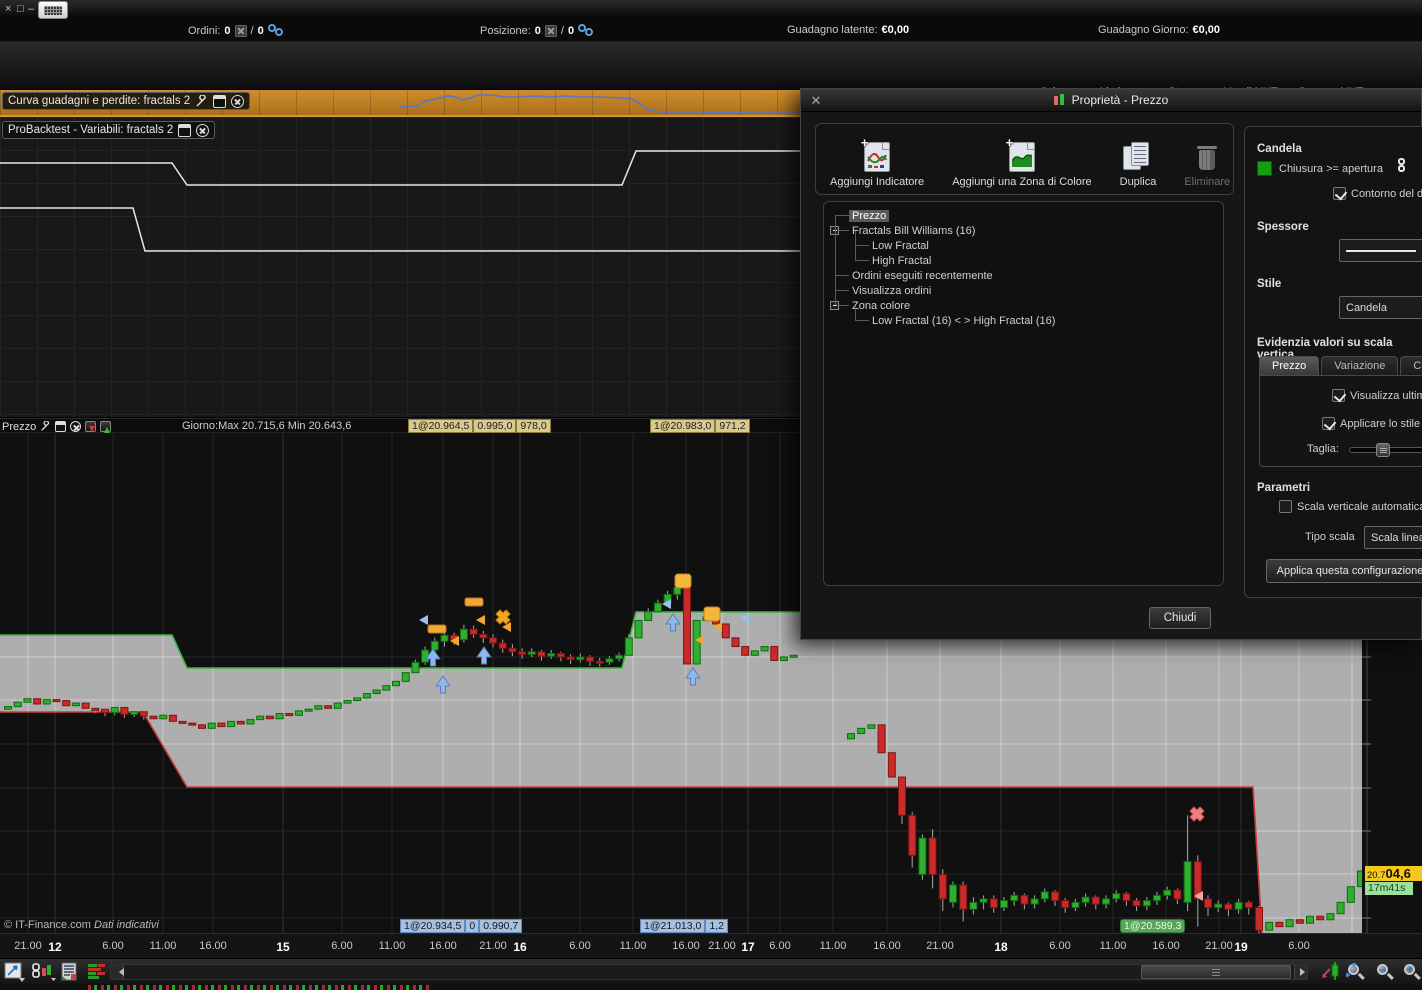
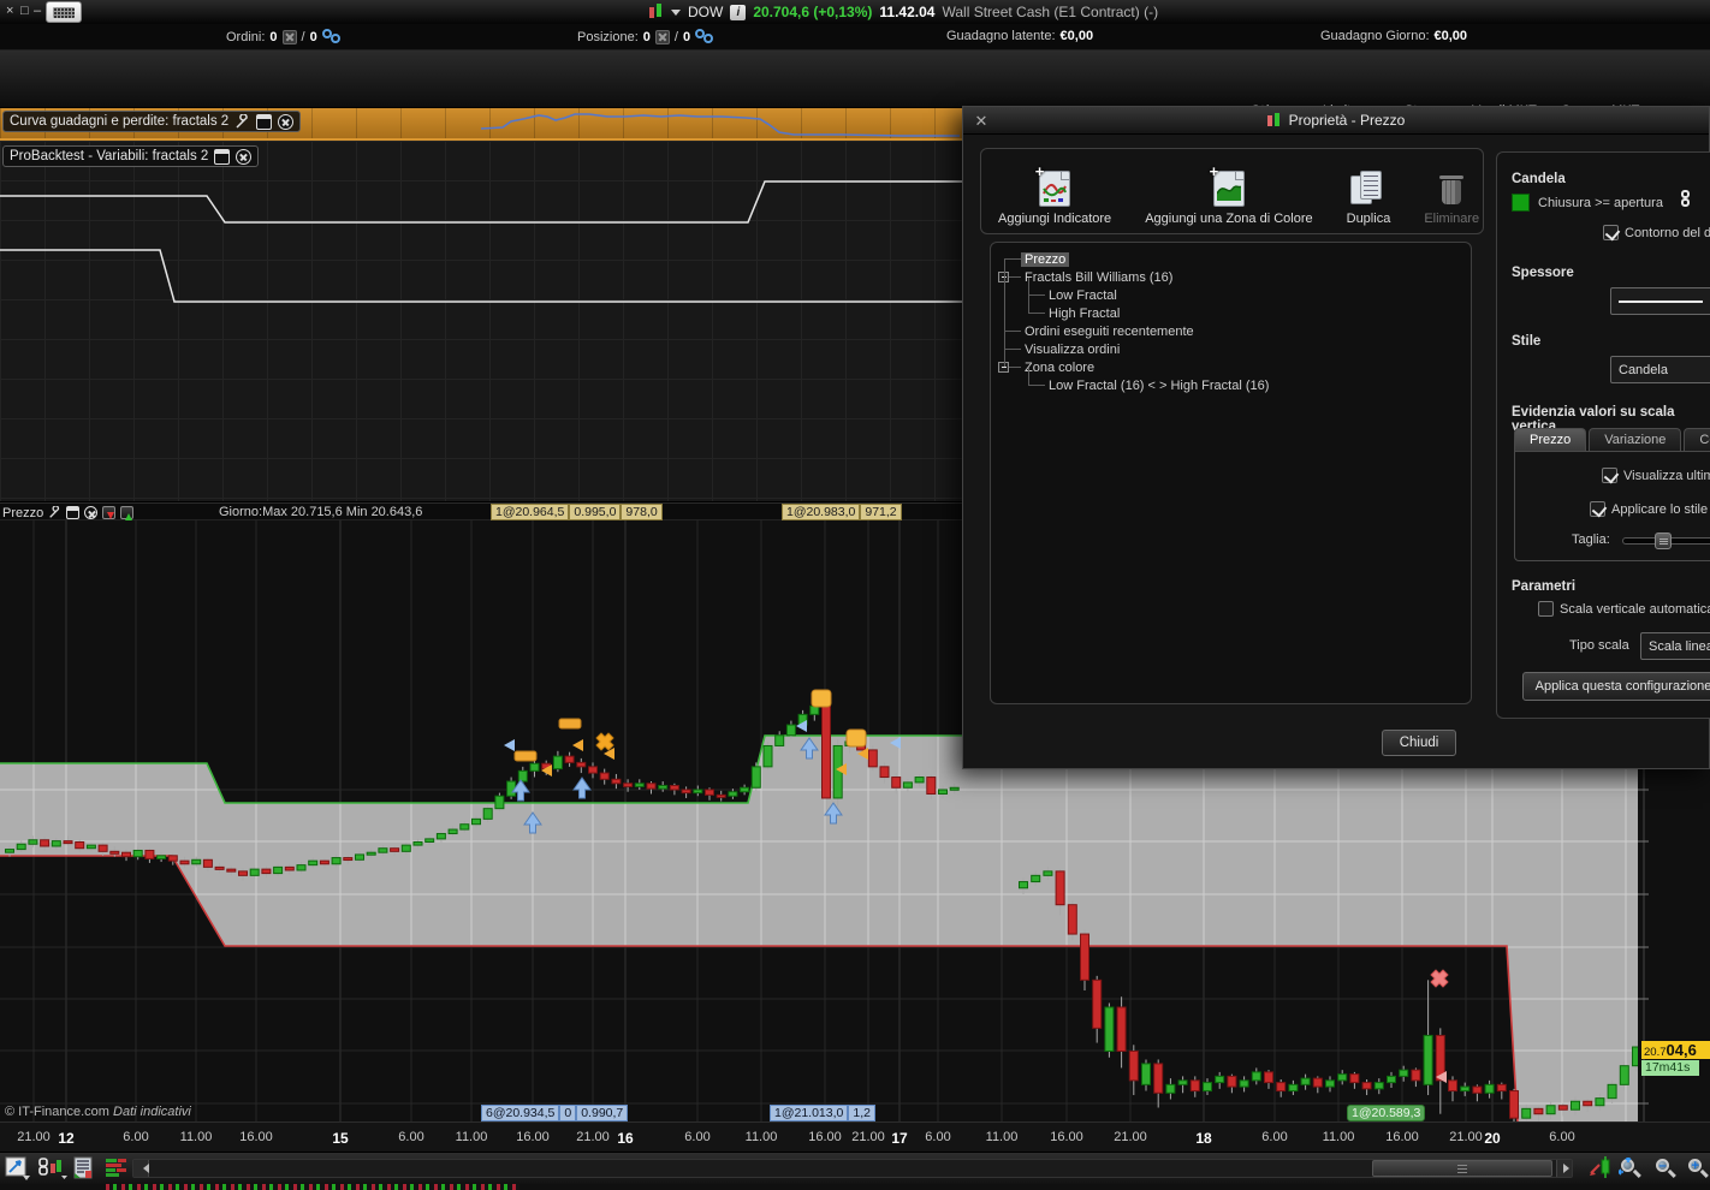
  ×
  □
  –
+ DOW
+ i
+ 20.704,6 (+0,13%)
+ 11.42.04
+ Wall Street Cash (E1 Contract) (-)
  Ordini:
  0
  /
  0
  Posizione:
  0
  /
  0
  Guadagno latente:
  €0,00
  Guadagno Giorno:
  €0,00
  Curva guadagni e perdite: fractals 2
  ProBacktest - Variabili: fractals 2
  Prezzo
  Giorno:Max 20.715,6 Min 20.643,6
  1@20.964,5
  0.995,0
  978,0
  1@20.983,0
  971,2
- 1@20.934,5
+ 6@20.934,5
  0
  0.990,7
  1@21.013,0
  1,2
  1@20.589,3
  20.7
  04,6
  17m41s
  © IT-Finance.com Dati indicativi
  21.00
  12
  6.00
  11.00
  16.00
  15
  6.00
  11.00
  16.00
  21.00
  16
  6.00
  11.00
  16.00
  21.00
  17
  6.00
  11.00
  16.00
  21.00
  18
  6.00
  11.00
  16.00
  21.00
- 19
+ 20
  6.00
  –
  +
  ✕
  Proprietà - Prezzo
  +
  Aggiungi Indicatore
  +
  Aggiungi una Zona di Colore
  Duplica
  Eliminare
  Prezzo
  ractals Bill Williams (16)
  Low Fractal
  High Fractal
  Ordini eseguiti recentemente
  Visualizza ordini
  ona colore
  Low Fractal (16) < > High Fractal (16)
  Candela
  Chiusura >= apertura
  Contorno del d
  Spessore
  Stile
  Candela
  Evidenzia valori su scala vertica
  Prezzo
  Variazione
  Visualizza ultim
  Applicare lo stile
  Taglia:
  Parametri
  Scala verticale automatic
  Tipo scala
  Scala line
  Applica questa configurazione
  Chiudi
